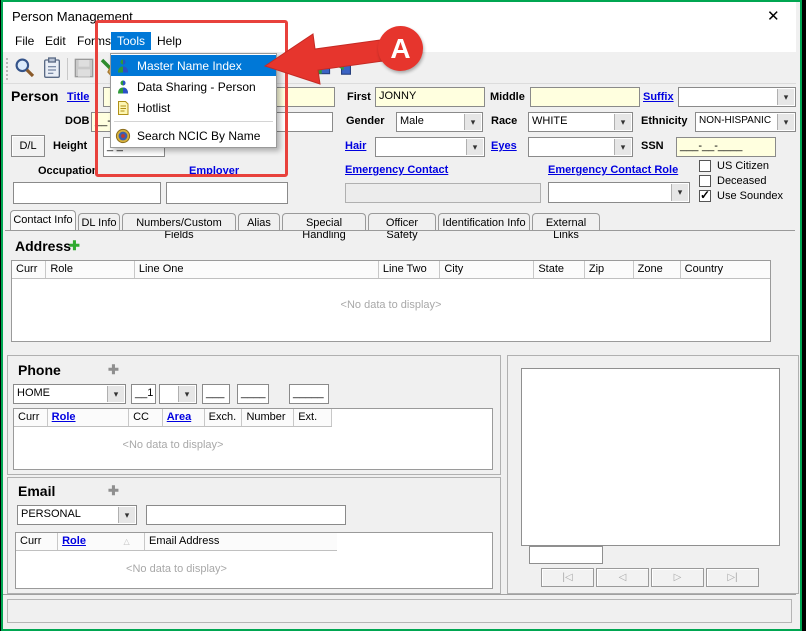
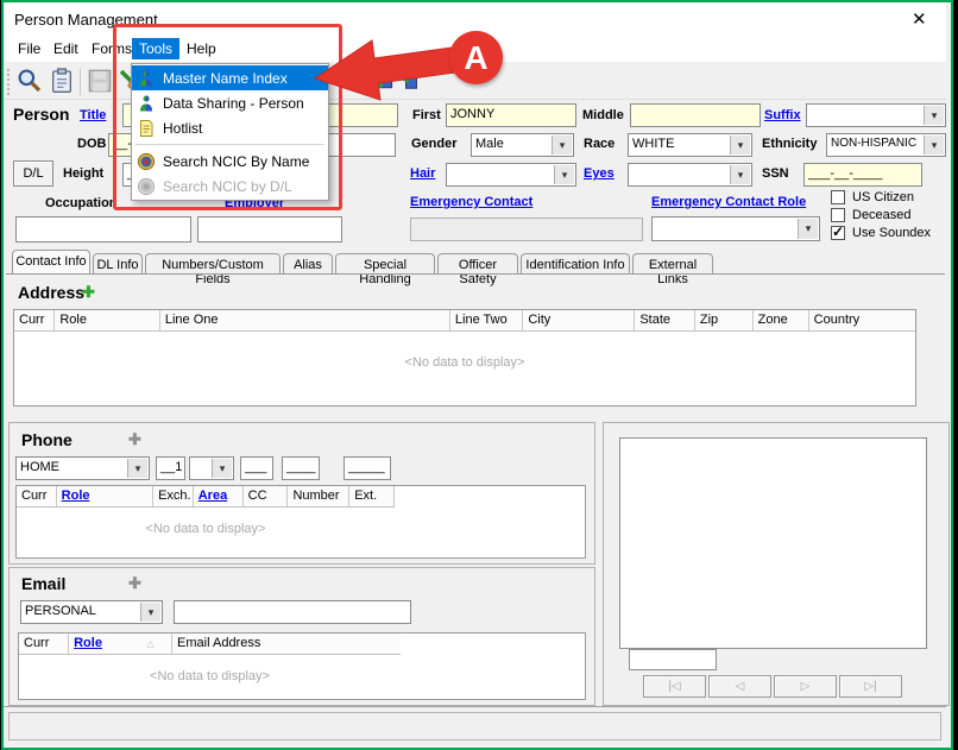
  Person Management
  ✕
  File
  Edit
  Forms
  Tools
  Help
  Person
  Title
  First
  JONNY
  Middle
  Suffix
  ▾
  DOB
  Gender
  Male
  ▾
  Race
  WHITE
  ▾
  Ethnicity
  NON-HISPANIC
  ▾
  D/L
  Height
  Hair
  ▾
  Eyes
  ▾
  SSN
  ___-__-____
  Occupation
  Employer
  Emergency Contact
  Emergency Contact Role
  ▾
  US Citizen
  Deceased
  ✓
  Use Soundex
  Contact Info
  DL Info
  Numbers/Custom Fields
  Alias
  Special Handling
  Officer Safety
  Identification Info
  External Links
  Address
  ✚
  Curr
  Role
  Line One
  Line Two
  City
  State
  Zip
  Zone
  Country
  <No data to display>
  Phone
  ✚
  HOME
  ▾
  __1
  ▾
  ___
  ____
  _____
  Curr
  Role
- CC
+ Exch.
  Area
- Exch.
+ CC
  Number
  Ext.
  <No data to display>
  Email
  ✚
  PERSONAL
  ▾
  Curr
  Role
  △
  Email Address
  <No data to display>
  |◁
  ◁
  ▷
  ▷|
  Master Name Index
  Data Sharing - Person
  Hotlist
  Search NCIC By Name
+ Search NCIC by D/L
  A
